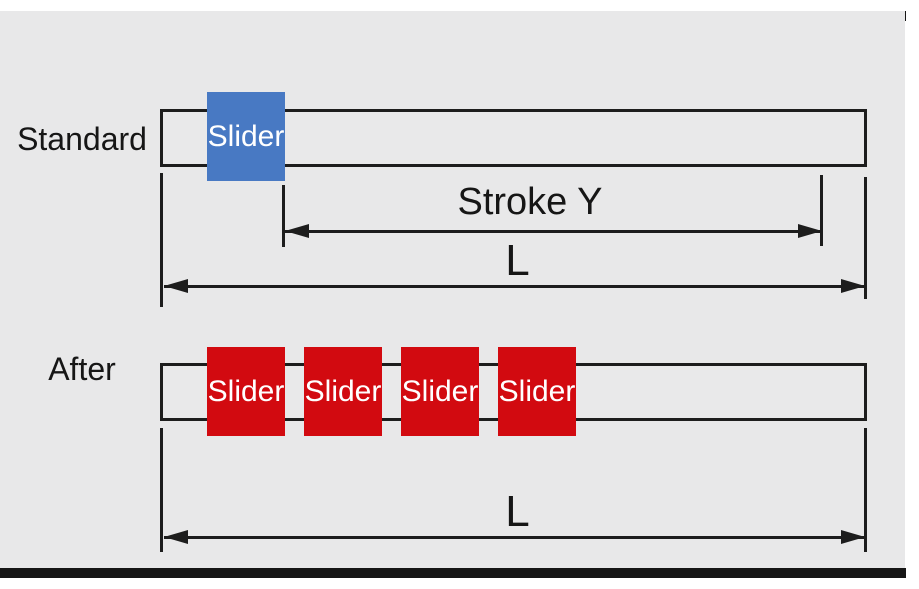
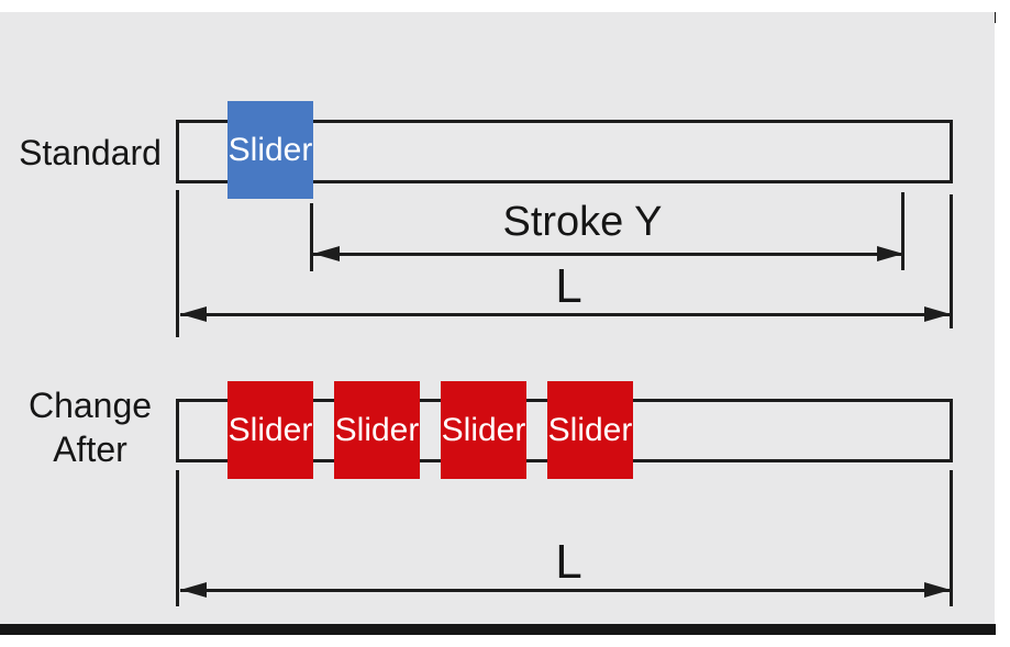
  Standard
  Slider
  Stroke Y
  L
+ Change
  After
  Slider
  Slider
  Slider
  Slider
  L
